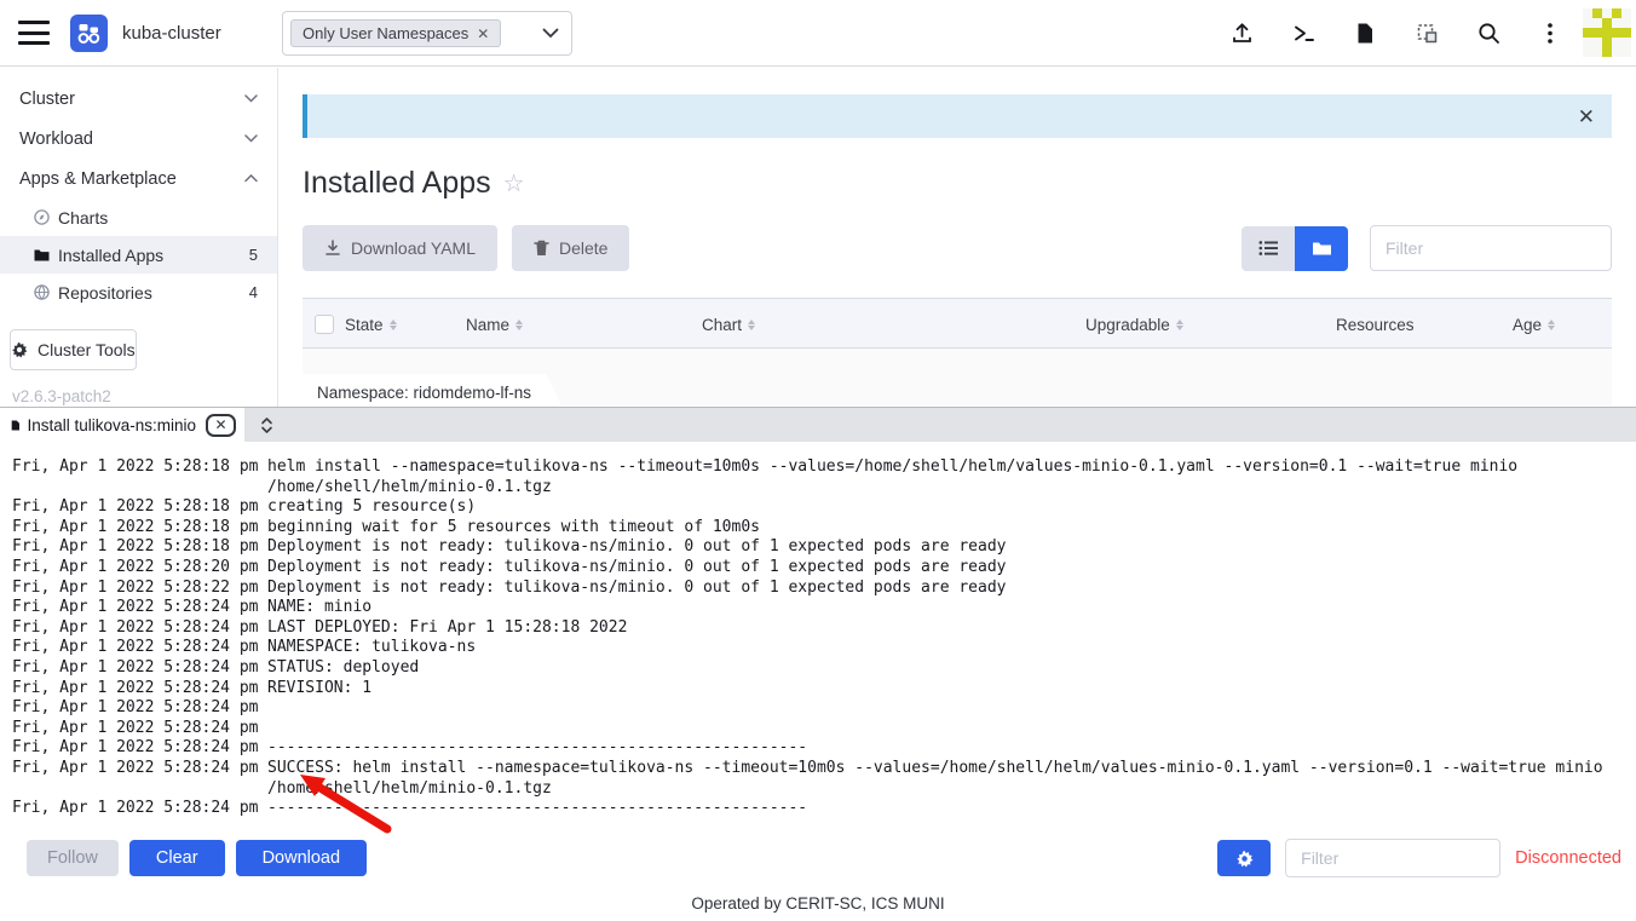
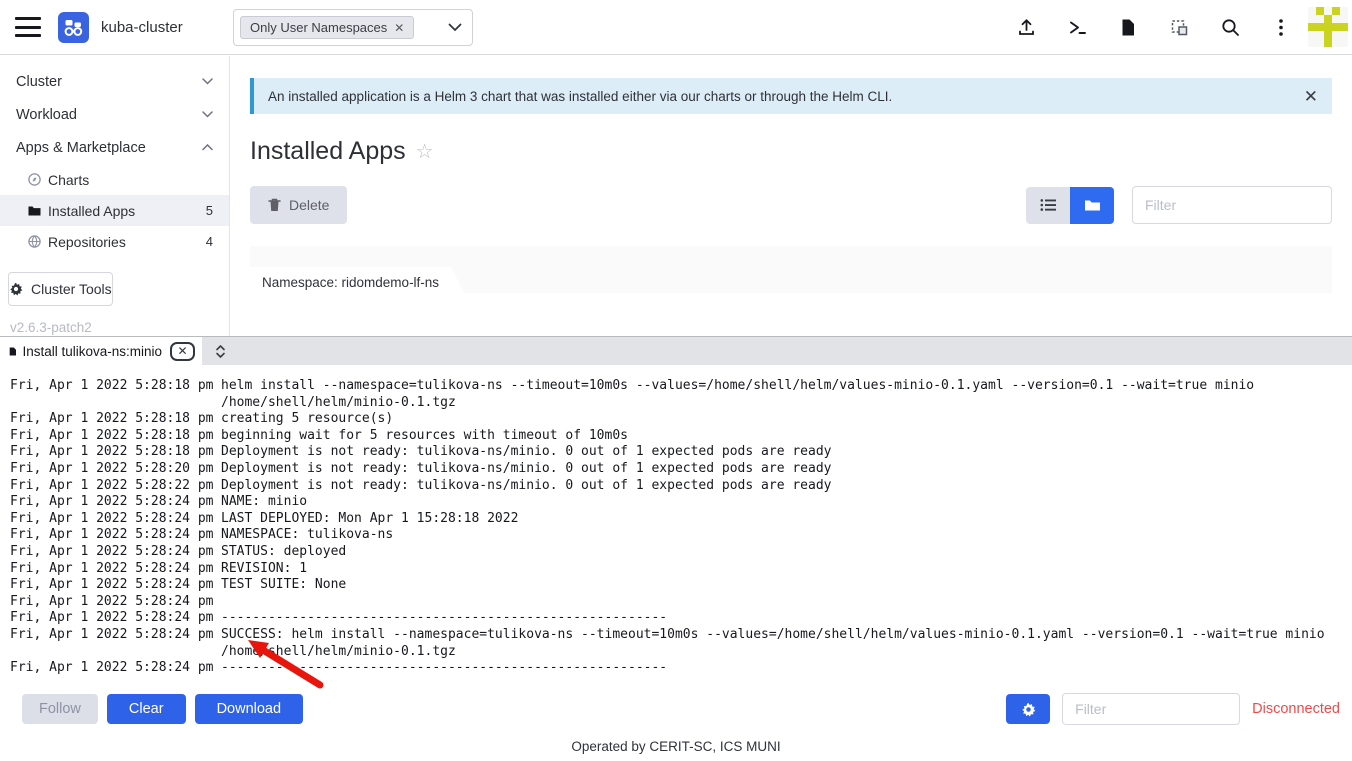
  kuba-cluster
  Only User Namespaces
  ✕
  Cluster
  Workload
  Apps & Marketplace
  Charts
  Installed Apps
  5
  Repositories
  4
  Cluster Tools
  v2.6.3-patch2
+ An installed application is a Helm 3 chart that was installed either via our charts or through the Helm CLI.
  ✕
  Installed Apps
  ☆
- Download YAML
  Delete
  Filter
- State
- Name
- Chart
- Upgradable
- Resources
- Age
  Namespace: ridomdemo-lf-ns
  Install tulikova-ns:minio
  ✕
  Fri, Apr 1 2022 5:28:18 pm
  helm install --namespace=tulikova-ns --timeout=10m0s --values=/home/shell/helm/values-minio-0.1.yaml --version=0.1 --wait=true minio
  /home/shell/helm/minio-0.1.tgz
  Fri, Apr 1 2022 5:28:18 pm
  creating 5 resource(s)
  Fri, Apr 1 2022 5:28:18 pm
  beginning wait for 5 resources with timeout of 10m0s
  Fri, Apr 1 2022 5:28:18 pm
  Deployment is not ready: tulikova-ns/minio. 0 out of 1 expected pods are ready
  Fri, Apr 1 2022 5:28:20 pm
  Deployment is not ready: tulikova-ns/minio. 0 out of 1 expected pods are ready
  Fri, Apr 1 2022 5:28:22 pm
  Deployment is not ready: tulikova-ns/minio. 0 out of 1 expected pods are ready
  Fri, Apr 1 2022 5:28:24 pm
  NAME: minio
  Fri, Apr 1 2022 5:28:24 pm
- LAST DEPLOYED: Fri Apr 1 15:28:18 2022
+ LAST DEPLOYED: Mon Apr 1 15:28:18 2022
  Fri, Apr 1 2022 5:28:24 pm
  NAMESPACE: tulikova-ns
  Fri, Apr 1 2022 5:28:24 pm
  STATUS: deployed
  Fri, Apr 1 2022 5:28:24 pm
  REVISION: 1
  Fri, Apr 1 2022 5:28:24 pm
+ TEST SUITE: None
  Fri, Apr 1 2022 5:28:24 pm
  Fri, Apr 1 2022 5:28:24 pm
  ---------------------------------------------------------
  Fri, Apr 1 2022 5:28:24 pm
  SUCCESS: helm install --namespace=tulikova-ns --timeout=10m0s --values=/home/shell/helm/values-minio-0.1.yaml --version=0.1 --wait=true minio
  /homshell/helm/minio-0.1.tgz
  Fri, Apr 1 2022 5:28:24 pm
  -------------------------------------------------------
  Follow
  Clear
  Download
  Filter
  Disconnected
  Operated by CERIT-SC, ICS MUNI
